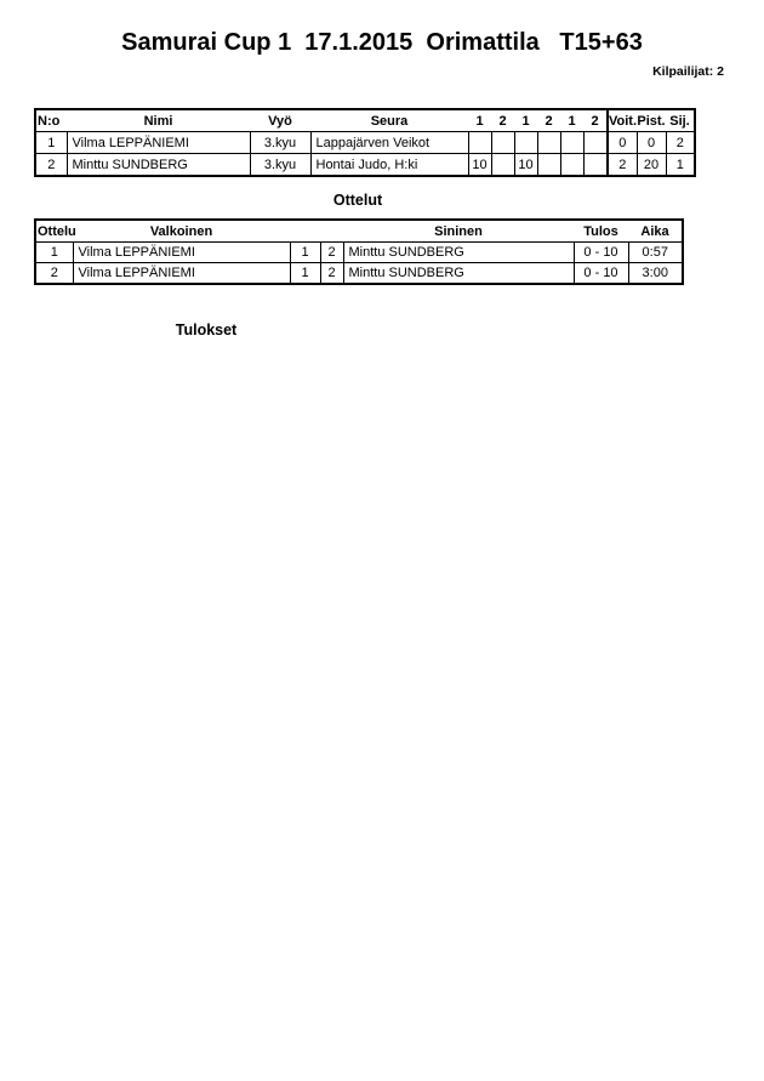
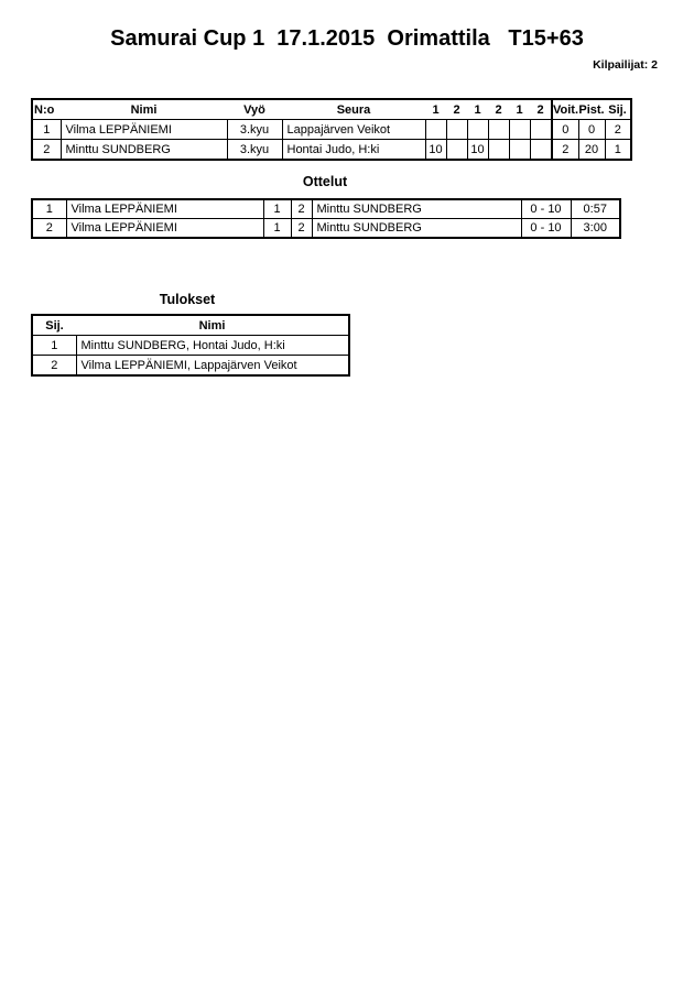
  Samurai Cup 1 17.1.2015 Orimattila T15+63
  Kilpailijat: 2
  N:o	Nimi	Vyö	Seura	1	2	1	2	1	2	Voit.	Pist.	Sij.
  1	Vilma LEPPÄNIEMI	3.kyu	Lappajärven Veikot							0	0	2
  2	Minttu SUNDBERG	3.kyu	Hontai Judo, H:ki	10		10				2	20	1
  Ottelut
- Ottelu	Valkoinen			Sininen	Tulos	Aika
  1	Vilma LEPPÄNIEMI	1	2	Minttu SUNDBERG	0 - 10	0:57
  2	Vilma LEPPÄNIEMI	1	2	Minttu SUNDBERG	0 - 10	3:00
  Tulokset
+ Sij.	Nimi
+ 1	Minttu SUNDBERG, Hontai Judo, H:ki
+ 2	Vilma LEPPÄNIEMI, Lappajärven Veikot
